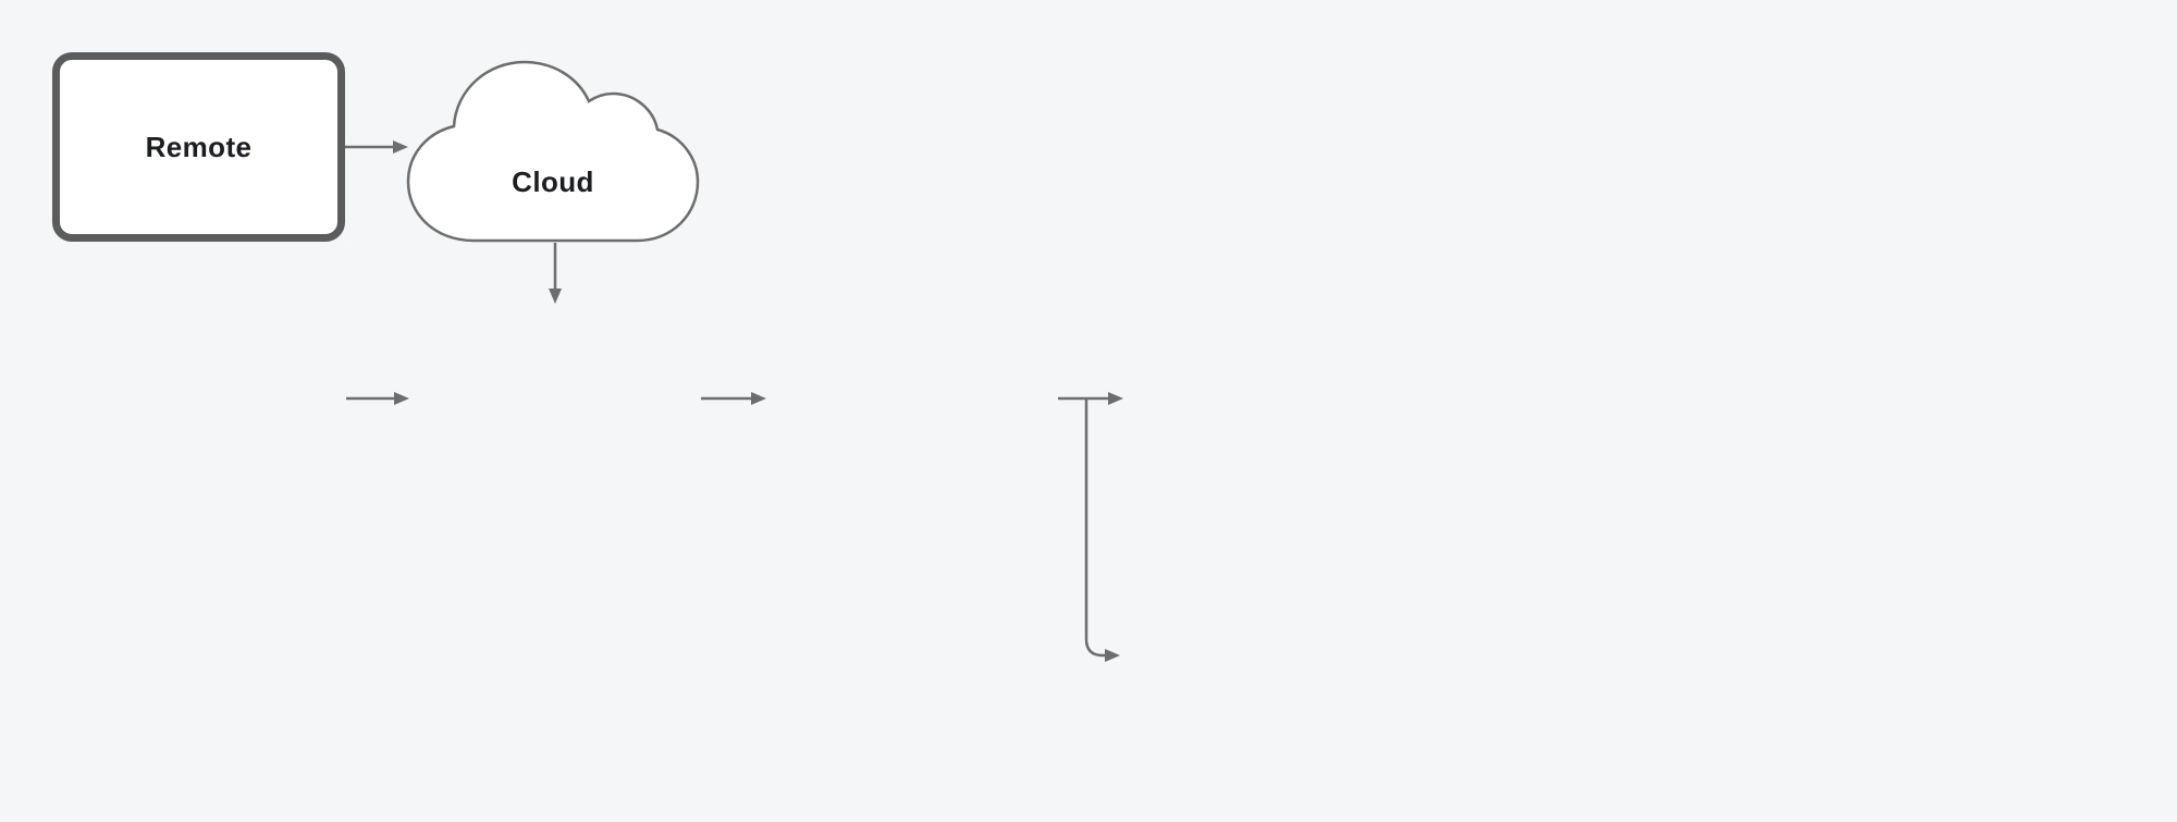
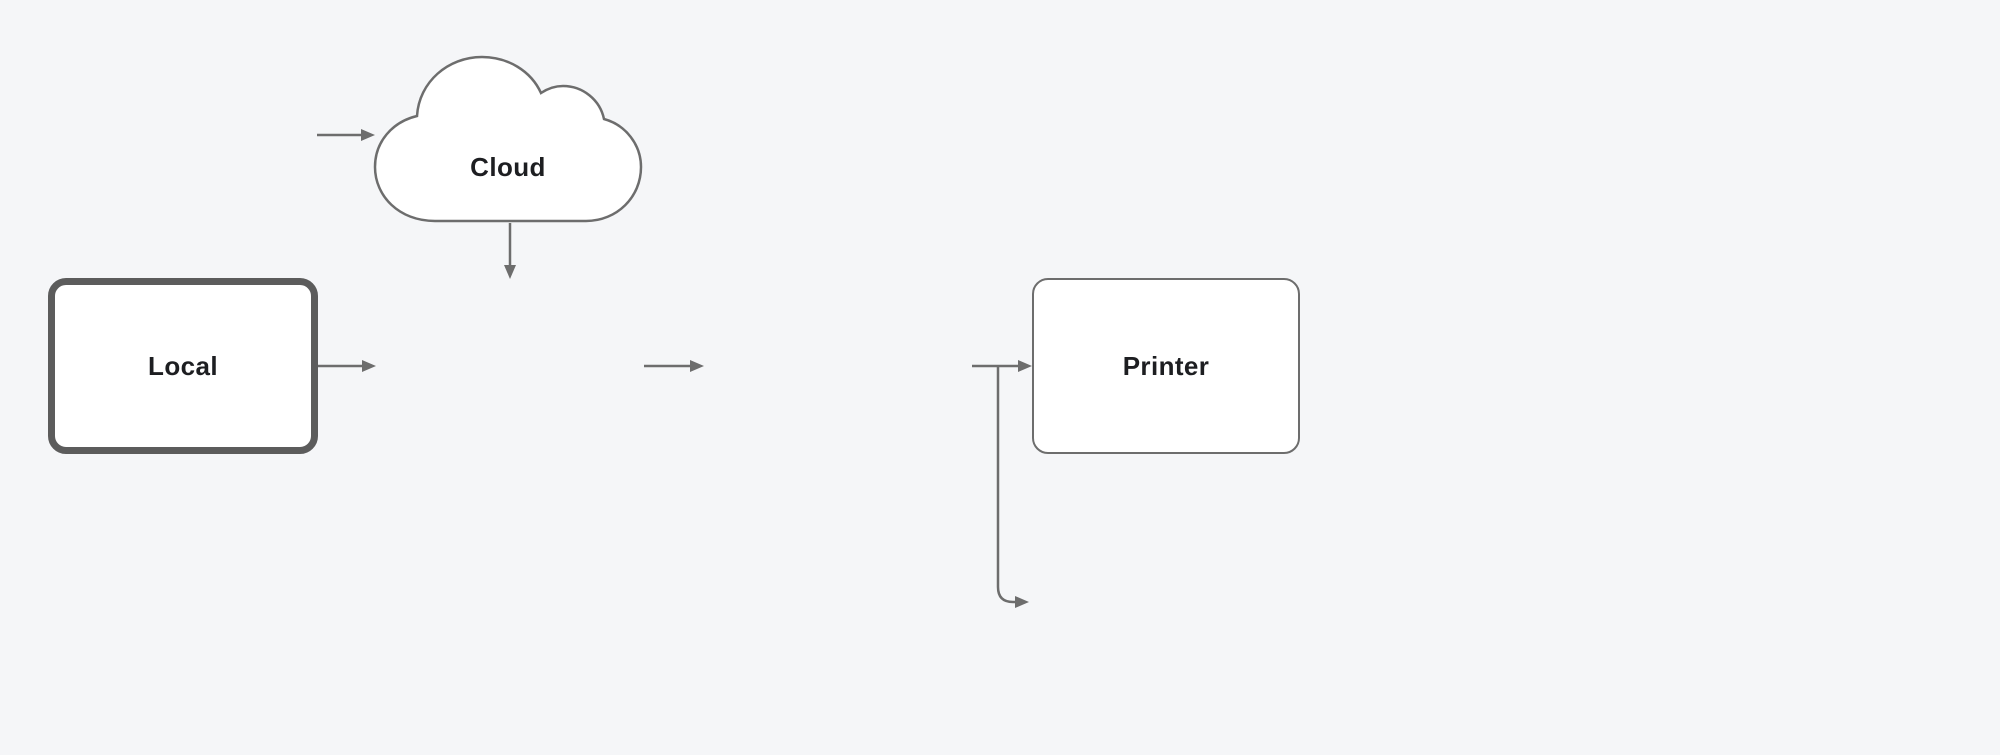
- Remote
  Cloud
+ Local
+ Printer
